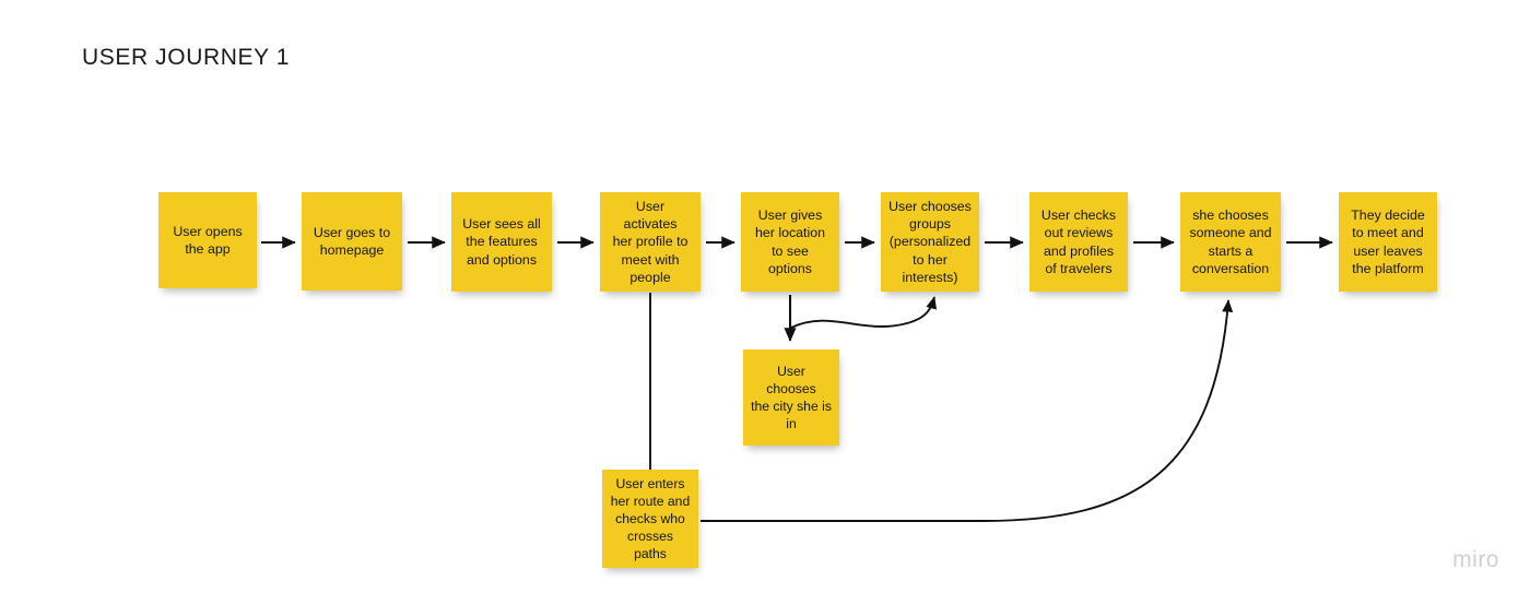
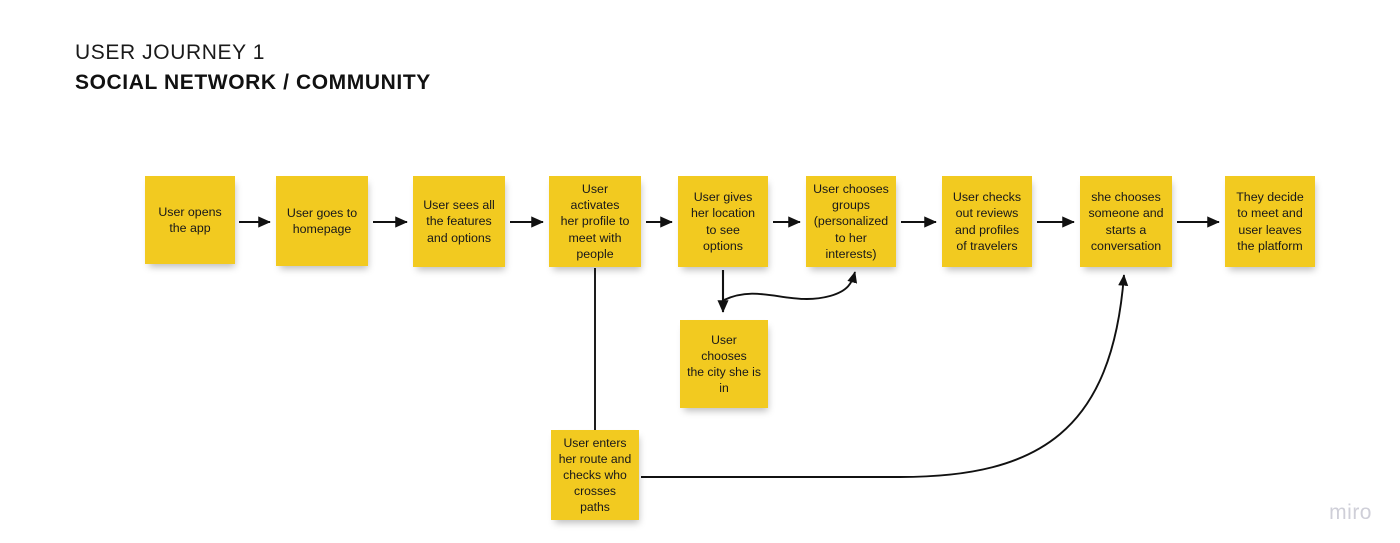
  USER JOURNEY 1
+ SOCIAL NETWORK / COMMUNITY
  User opens
  the app
  User goes to
  homepage
  User sees all
  the features
  and options
  User activates
  her profile to
  meet with
  people
  User gives
  her location
  to see
  options
  User chooses
  groups
  (personalized
  to her
  interests)
  User checks
  out reviews
  and profiles
  of travelers
  she chooses
  someone and
  starts a
  conversation
  They decide
  to meet and
  user leaves
  the platform
  User chooses
  the city she is
  in
  User enters
  her route and
  checks who
  crosses paths
  miro
